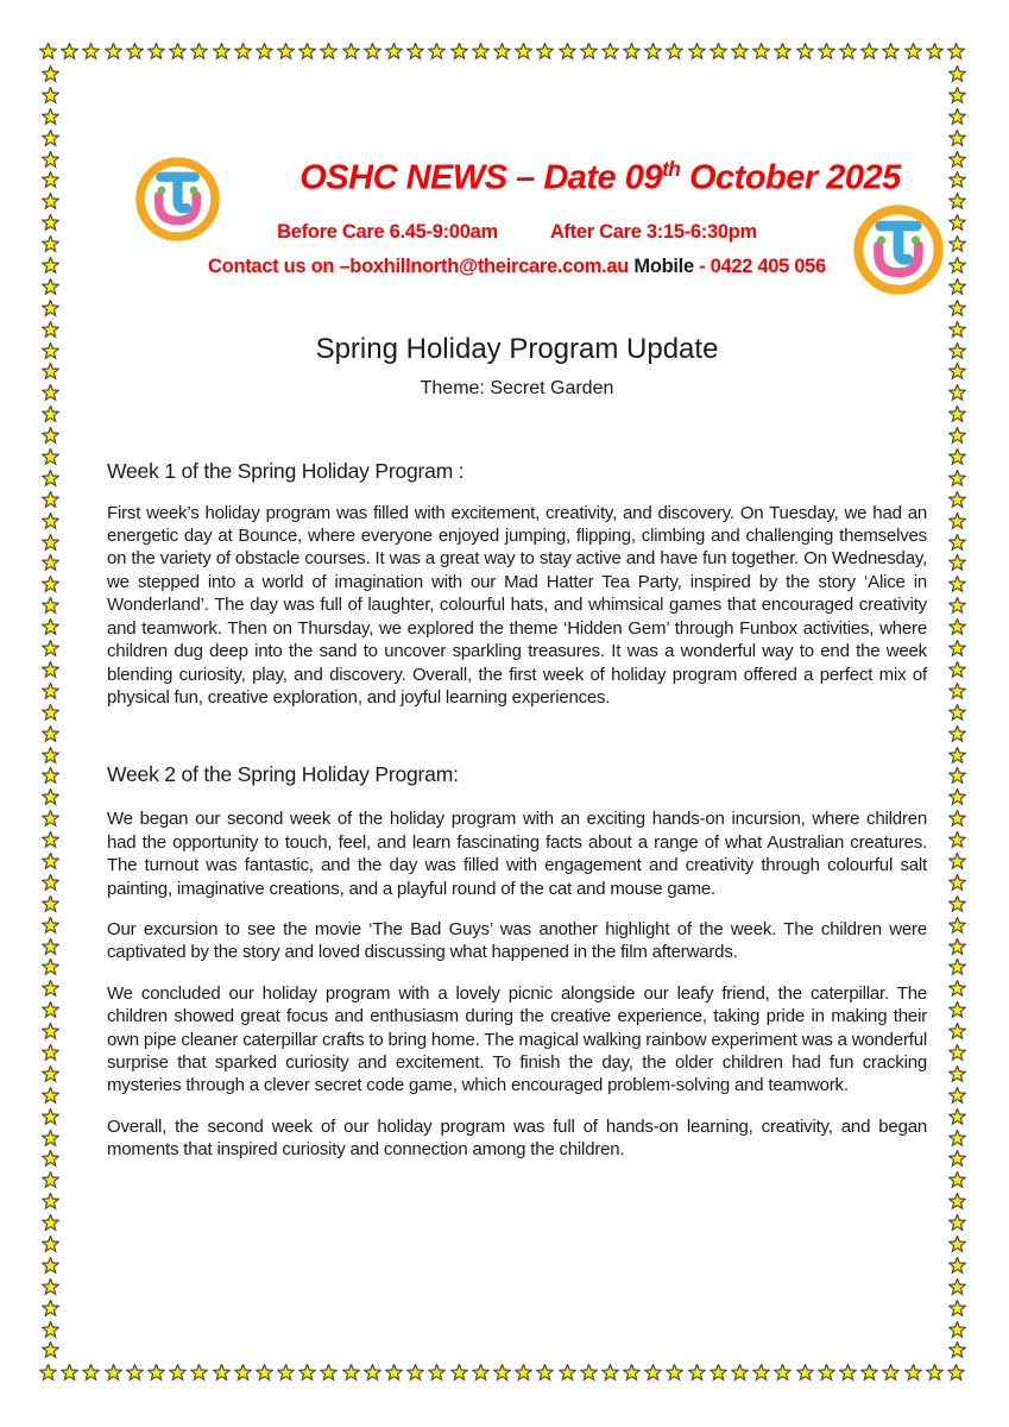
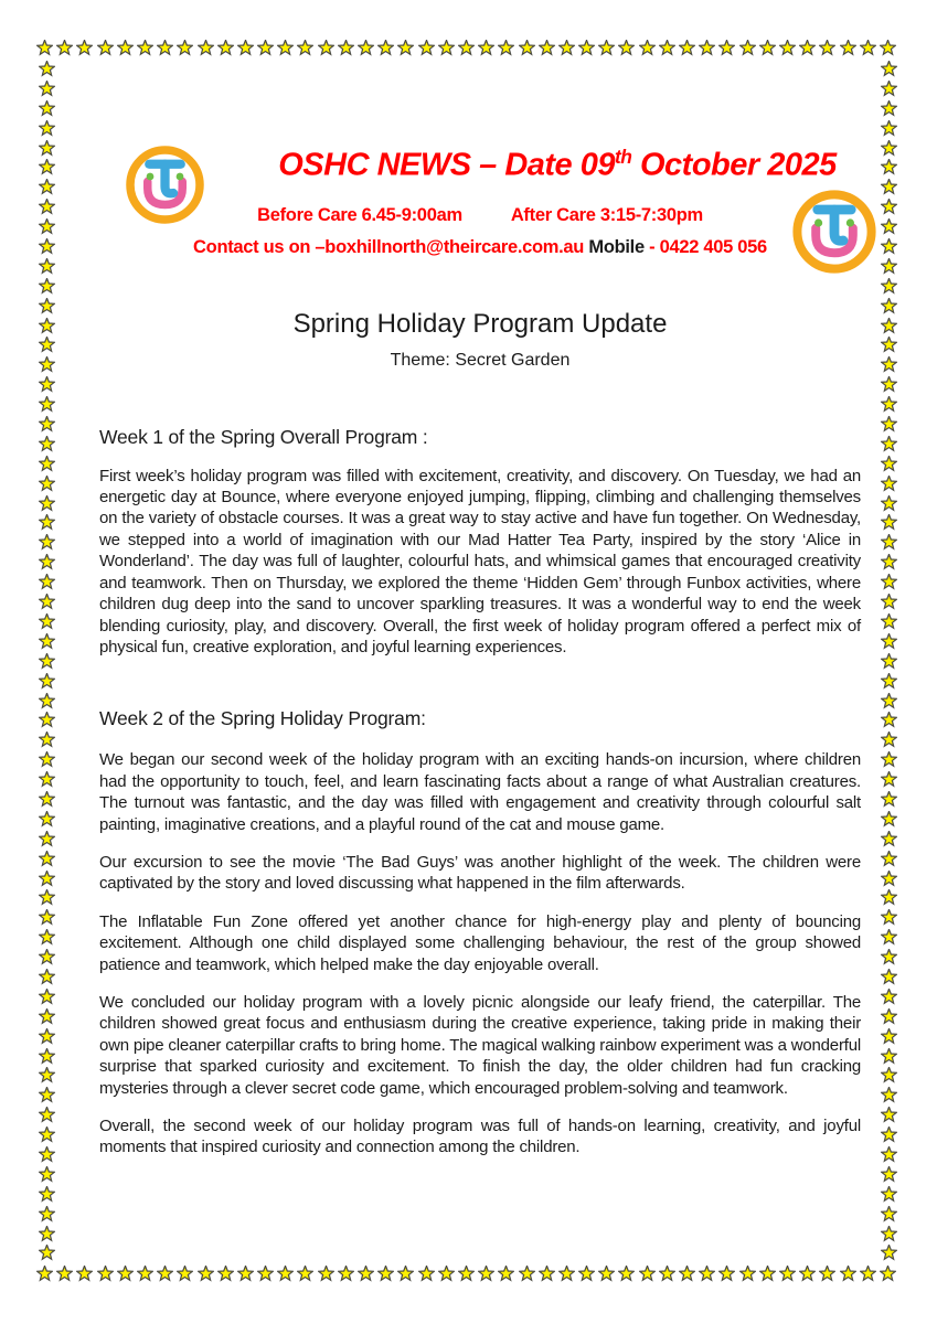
  OSHC NEWS – Date 09th October 2025
  Before Care 6.45-9:00am
- After Care 3:15-6:30pm
+ After Care 3:15-7:30pm
  Contact us on –boxhillnorth@theircare.com.au Mobile - 0422 405 056
  Spring Holiday Program Update
  Theme: Secret Garden
- Week 1 of the Spring Holiday Program :
+ Week 1 of the Spring Overall Program :
  First week’s holiday program was filled with excitement, creativity, and discovery. On Tuesday, we had an energetic day at Bounce, where everyone enjoyed jumping, flipping, climbing and challenging themselves on the variety of obstacle courses. It was a great way to stay active and have fun together. On Wednesday, we stepped into a world of imagination with our Mad Hatter Tea Party, inspired by the story ‘Alice in Wonderland’. The day was full of laughter, colourful hats, and whimsical games that encouraged creativity and teamwork. Then on Thursday, we explored the theme ‘Hidden Gem’ through Funbox activities, where children dug deep into the sand to uncover sparkling treasures. It was a wonderful way to end the week blending curiosity, play, and discovery. Overall, the first week of holiday program offered a perfect mix of physical fun, creative exploration, and joyful learning experiences.
  Week 2 of the Spring Holiday Program:
  We began our second week of the holiday program with an exciting hands-on incursion, where children had the opportunity to touch, feel, and learn fascinating facts about a range of what Australian creatures. The turnout was fantastic, and the day was filled with engagement and creativity through colourful salt painting, imaginative creations, and a playful round of the cat and mouse game.
  Our excursion to see the movie ‘The Bad Guys’ was another highlight of the week. The children were captivated by the story and loved discussing what happened in the film afterwards.
+ The Inflatable Fun Zone offered yet another chance for high-energy play and plenty of bouncing excitement. Although one child displayed some challenging behaviour, the rest of the group showed patience and teamwork, which helped make the day enjoyable overall.
  We concluded our holiday program with a lovely picnic alongside our leafy friend, the caterpillar. The children showed great focus and enthusiasm during the creative experience, taking pride in making their own pipe cleaner caterpillar crafts to bring home. The magical walking rainbow experiment was a wonderful surprise that sparked curiosity and excitement. To finish the day, the older children had fun cracking mysteries through a clever secret code game, which encouraged problem-solving and teamwork.
- Overall, the second week of our holiday program was full of hands-on learning, creativity, and began moments that inspired curiosity and connection among the children.
+ Overall, the second week of our holiday program was full of hands-on learning, creativity, and joyful moments that inspired curiosity and connection among the children.
